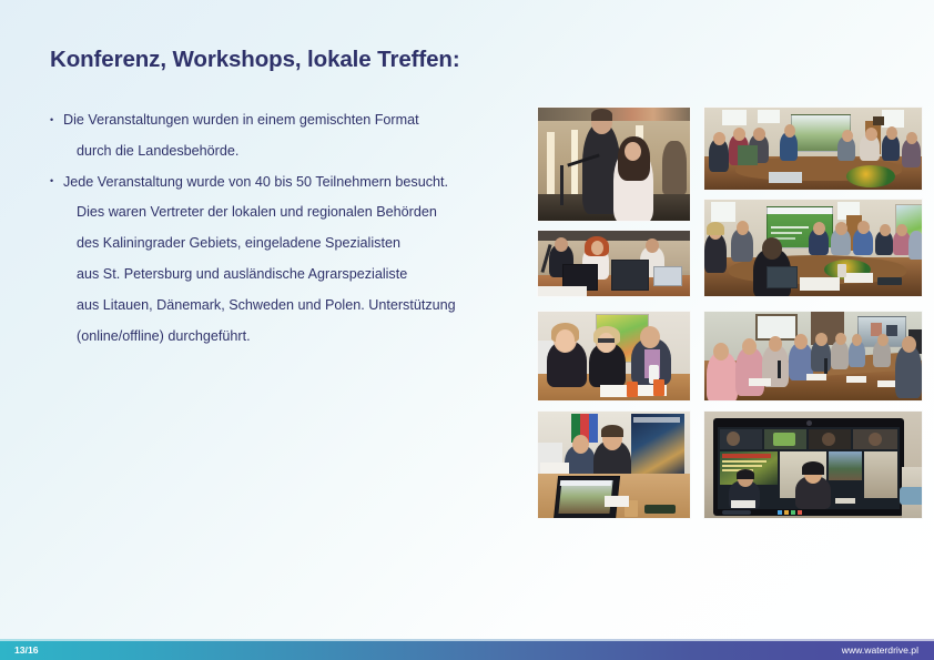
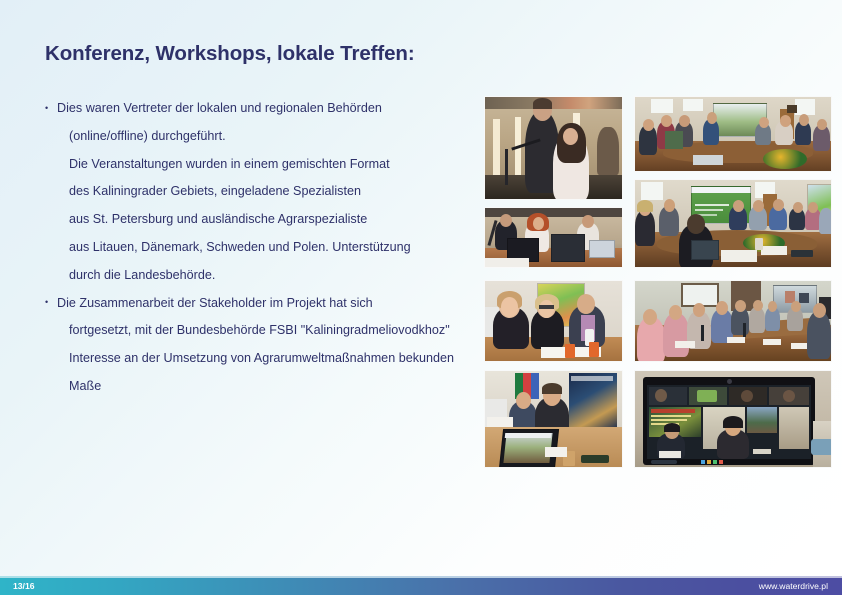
  Konferenz, Workshops, lokale Treffen:
- Die Veranstaltungen wurden in einem gemischten Format
+ Dies waren Vertreter der lokalen und regionalen Behörden
- durch die Landesbehörde.
+ (online/offline) durchgeführt.
- Jede Veranstaltung wurde von 40 bis 50 Teilnehmern besucht.
- Dies waren Vertreter der lokalen und regionalen Behörden
+ Die Veranstaltungen wurden in einem gemischten Format
  des Kaliningrader Gebiets, eingeladene Spezialisten
  aus St. Petersburg und ausländische Agrarspezialiste
  aus Litauen, Dänemark, Schweden und Polen. Unterstützung
- (online/offline) durchgeführt.
+ durch die Landesbehörde.
+ Die Zusammenarbeit der Stakeholder im Projekt hat sich
+ fortgesetzt, mit der Bundesbehörde FSBI "Kaliningradmeliovodkhoz"
+ Interesse an der Umsetzung von Agrarumweltmaßnahmen bekunden
+ Maße
  13/16
  www.waterdrive.pl
